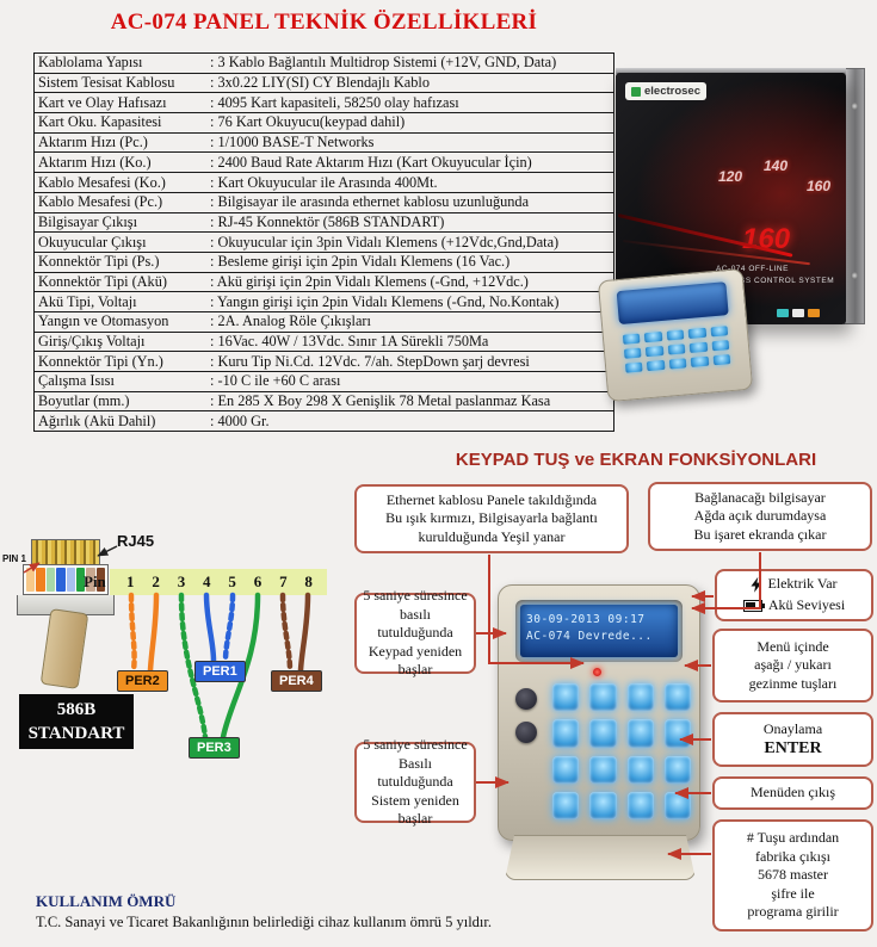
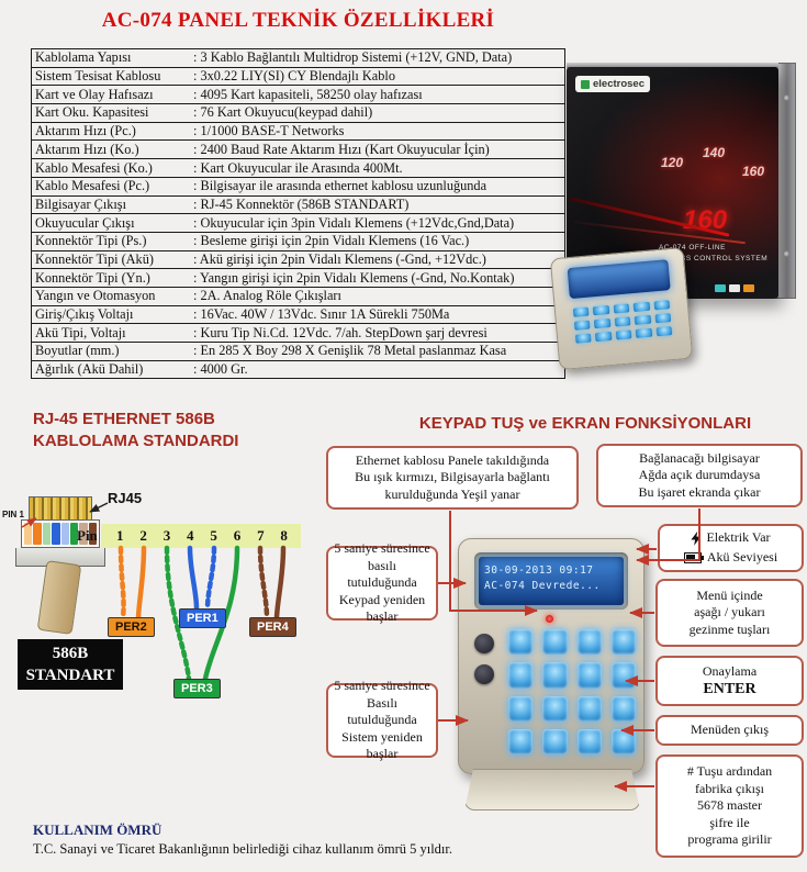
  AC-074 PANEL TEKNİK ÖZELLİKLERİ
  Kablolama Yapısı	: 3 Kablo Bağlantılı Multidrop Sistemi (+12V, GND, Data)
  Sistem Tesisat Kablosu	: 3x0.22 LIY(SI) CY Blendajlı Kablo
  Kart ve Olay Hafısazı	: 4095 Kart kapasiteli, 58250 olay hafızası
  Kart Oku. Kapasitesi	: 76 Kart Okuyucu(keypad dahil)
  Aktarım Hızı (Pc.)	: 1/1000 BASE-T Networks
  Aktarım Hızı (Ko.)	: 2400 Baud Rate Aktarım Hızı (Kart Okuyucular İçin)
  Kablo Mesafesi (Ko.)	: Kart Okuyucular ile Arasında 400Mt.
  Kablo Mesafesi (Pc.)	: Bilgisayar ile arasında ethernet kablosu uzunluğunda
  Bilgisayar Çıkışı	: RJ-45 Konnektör (586B STANDART)
  Okuyucular Çıkışı	: Okuyucular için 3pin Vidalı Klemens (+12Vdc,Gnd,Data)
  Konnektör Tipi (Ps.)	: Besleme girişi için 2pin Vidalı Klemens (16 Vac.)
  Konnektör Tipi (Akü)	: Akü girişi için 2pin Vidalı Klemens (-Gnd, +12Vdc.)
- Akü Tipi, Voltajı	: Yangın girişi için 2pin Vidalı Klemens (-Gnd, No.Kontak)
+ Konnektör Tipi (Yn.)	: Yangın girişi için 2pin Vidalı Klemens (-Gnd, No.Kontak)
  Yangın ve Otomasyon	: 2A. Analog Röle Çıkışları
  Giriş/Çıkış Voltajı	: 16Vac. 40W / 13Vdc. Sınır 1A Sürekli 750Ma
- Konnektör Tipi (Yn.)	: Kuru Tip Ni.Cd. 12Vdc. 7/ah. StepDown şarj devresi
+ Akü Tipi, Voltajı	: Kuru Tip Ni.Cd. 12Vdc. 7/ah. StepDown şarj devresi
- Çalışma Isısı	: -10 C ile +60 C arası
  Boyutlar (mm.)	: En 285 X Boy 298 X Genişlik 78 Metal paslanmaz Kasa
  Ağırlık (Akü Dahil)	: 4000 Gr.
  electrosec
  120
  140
  160
  160
+ RJ-45 ETHERNET 586B
+ KABLOLAMA STANDARDI
  PIN 1
  RJ45
  Pin
  1
  2
  3
  4
  5
  6
  7
  8
  PER2
  PER1
  PER4
  PER3
  586B
  STANDART
  KEYPAD TUŞ ve EKRAN FONKSİYONLARI
  Ethernet kablosu Panele takıldığında
  Bu ışık kırmızı, Bilgisayarla bağlantı
  kurulduğunda Yeşil yanar
  Bağlanacağı bilgisayar
  Ağda açık durumdaysa
  Bu işaret ekranda çıkar
  5 saniye süresince
  basılı tutulduğunda
  Keypad yeniden başlar
  5 saniye süresince
  Basılı tutulduğunda
  Sistem yeniden başlar
  Elektrik Var
  Akü Seviyesi
  Menü içinde
  aşağı / yukarı
  gezinme tuşları
  Onaylama
  ENTER
  Menüden çıkış
  # Tuşu ardından
  fabrika çıkışı
  5678 master
  şifre ile
  programa girilir
  30-09-2013 09:17
  AC-074 Devrede...
  KULLANIM ÖMRÜ
  T.C. Sanayi ve Ticaret Bakanlığının belirlediği cihaz kullanım ömrü 5 yıldır.
